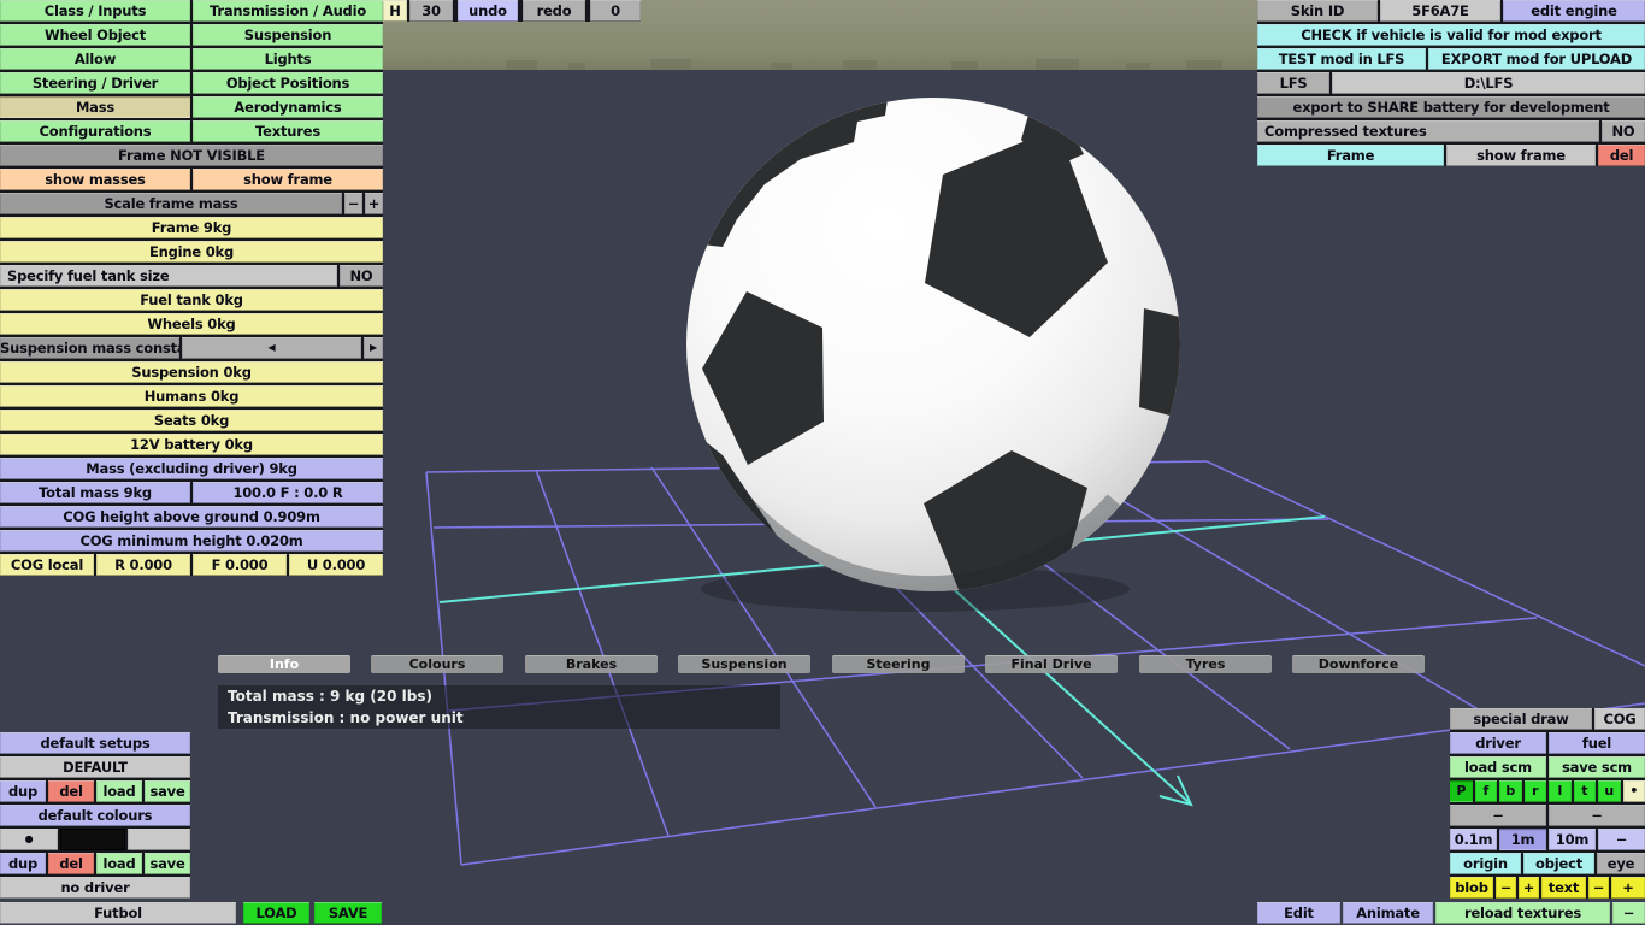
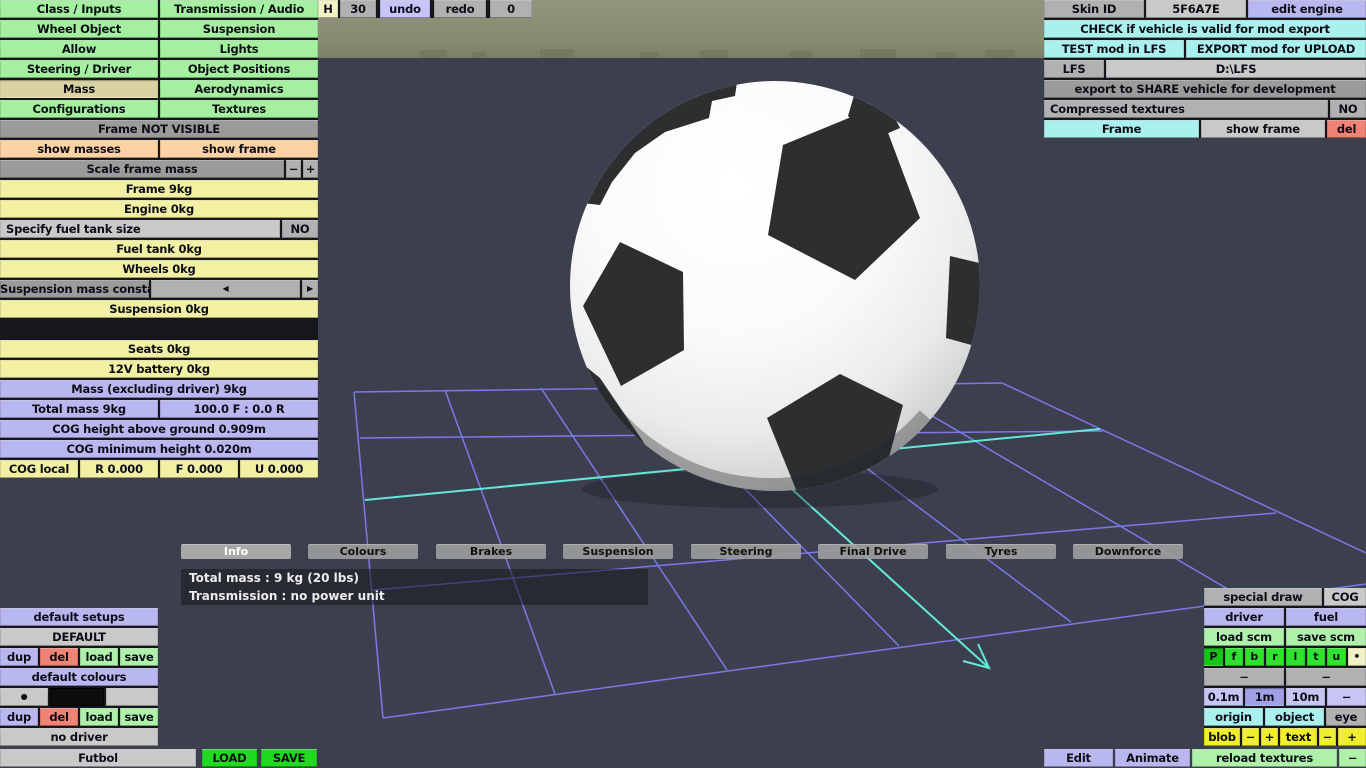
  H
  30
  undo
  redo
  0
  Class / Inputs
  Transmission / Audio
  Wheel Object
  Suspension
  Allow
  Lights
  Steering / Driver
  Object Positions
  Mass
  Aerodynamics
  Configurations
  Textures
  Frame NOT VISIBLE
  show masses
  show frame
  Scale frame mass
  −
  +
  Frame 9kg
  Engine 0kg
  Specify fuel tank size
  NO
  Fuel tank 0kg
  Wheels 0kg
  Suspension mass const
  ◀
  ▶
  Suspension 0kg
- Humans 0kg
  Seats 0kg
  12V battery 0kg
  Mass (excluding driver) 9kg
  Total mass 9kg
  100.0 F : 0.0 R
  COG height above ground 0.909m
  COG minimum height 0.020m
  COG local
  R 0.000
  F 0.000
  U 0.000
  Skin ID
  5F6A7E
  edit engine
  CHECK if vehicle is valid for mod export
  TEST mod in LFS
  EXPORT mod for UPLOAD
  LFS
  D:\LFS
- export to SHARE battery for development
+ export to SHARE vehicle for development
  Compressed textures
  NO
  Frame
  show frame
  del
  Info
  Colours
  Brakes
  Suspension
  Steering
  Final Drive
  Tyres
  Downforce
  Total mass : 9 kg (20 lbs)
  Transmission : no power unit
  default setups
  DEFAULT
  dup
  del
  load
  save
  default colours
  ●
  dup
  del
  load
  save
  no driver
  special draw
  COG
  driver
  fuel
  load scm
  save scm
  P
  f
  b
  r
  l
  t
  u
  •
  −
  −
  0.1m
  1m
  10m
  −
  origin
  object
  eye
  blob
  −
  +
  text
  −
  +
  Futbol
  LOAD
  SAVE
  Edit
  Animate
  reload textures
  −
